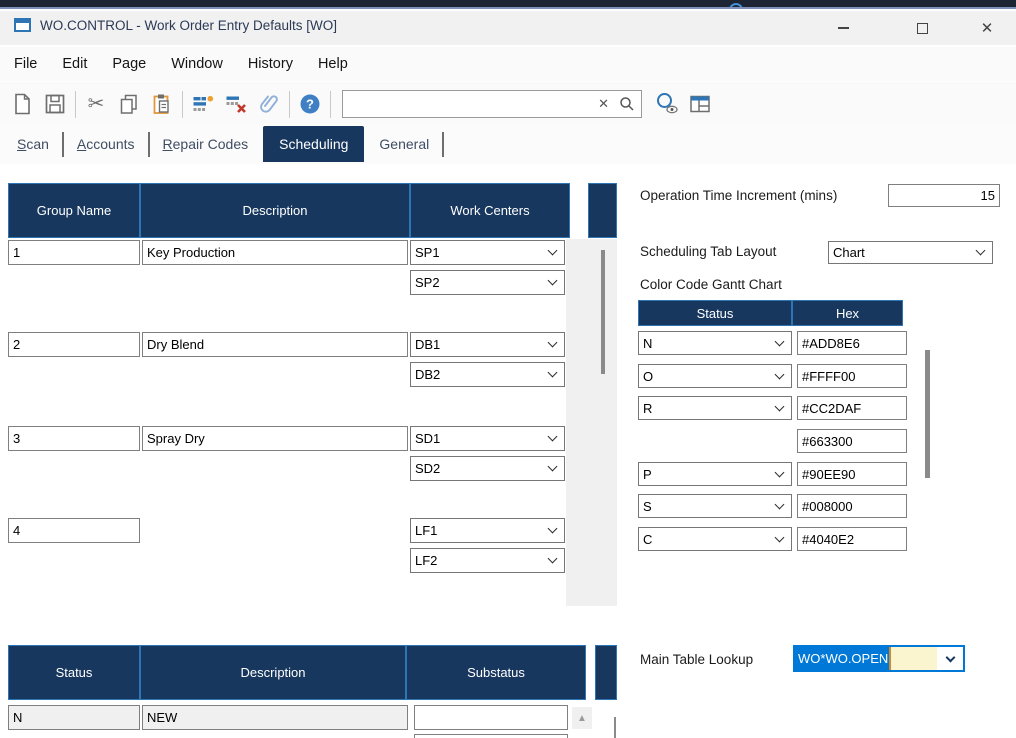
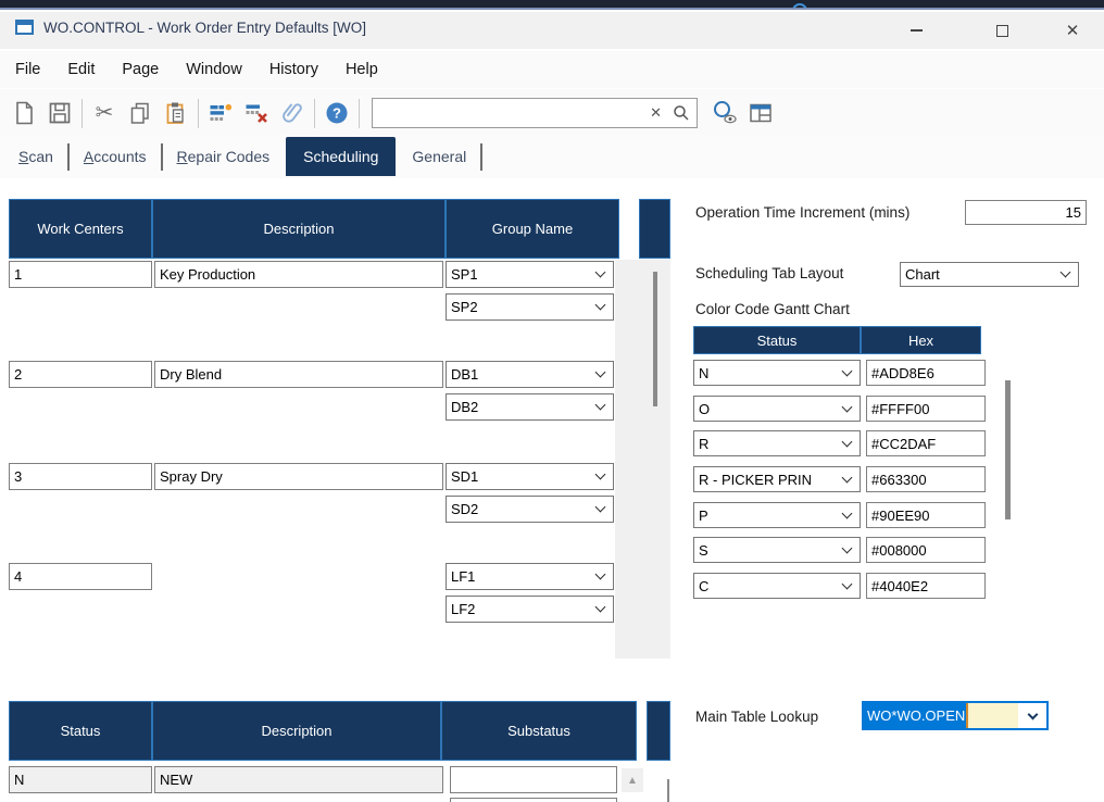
  WO.CONTROL - Work Order Entry Defaults [WO]
  ✕
  File
  Edit
  Page
  Window
  History
  Help
  ✂
  ?
  ✕
  Scan
  Accounts
  Repair Codes
  Scheduling
  General
- Group Name
+ Work Centers
  Description
- Work Centers
+ Group Name
  1
  Key Production
  SP1
  SP2
  2
  Dry Blend
  DB1
  DB2
  3
  Spray Dry
  SD1
  SD2
  4
  LF1
  LF2
  Status
  Description
  Substatus
  N
  NEW
  ▲
  Operation Time Increment (mins)
  15
  Scheduling Tab Layout
  Chart
  Color Code Gantt Chart
  Status
  Hex
  N
  #ADD8E6
  O
  #FFFF00
  R
  #CC2DAF
+ R - PICKER PRIN
  #663300
  P
  #90EE90
  S
  #008000
  C
  #4040E2
  Main Table Lookup
  WO*WO.OPEN
